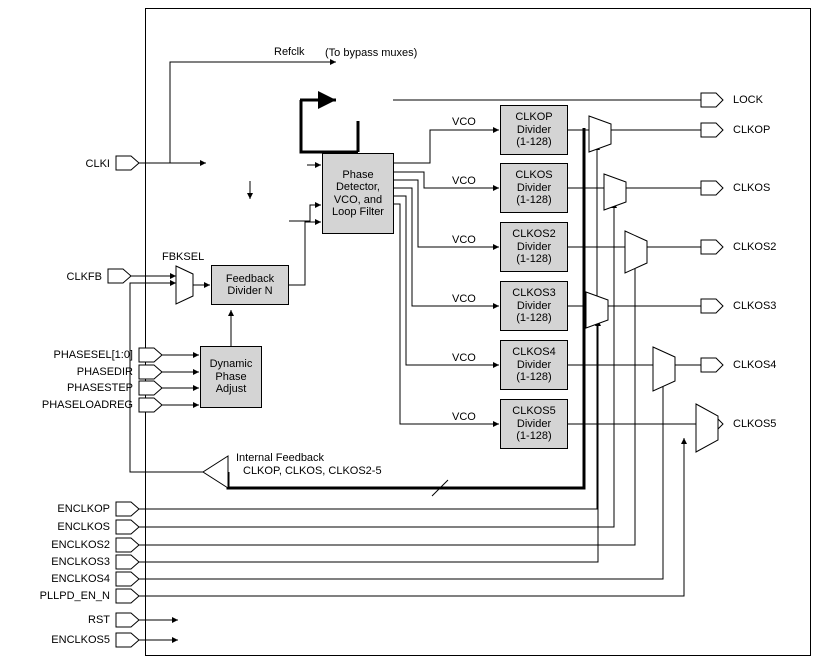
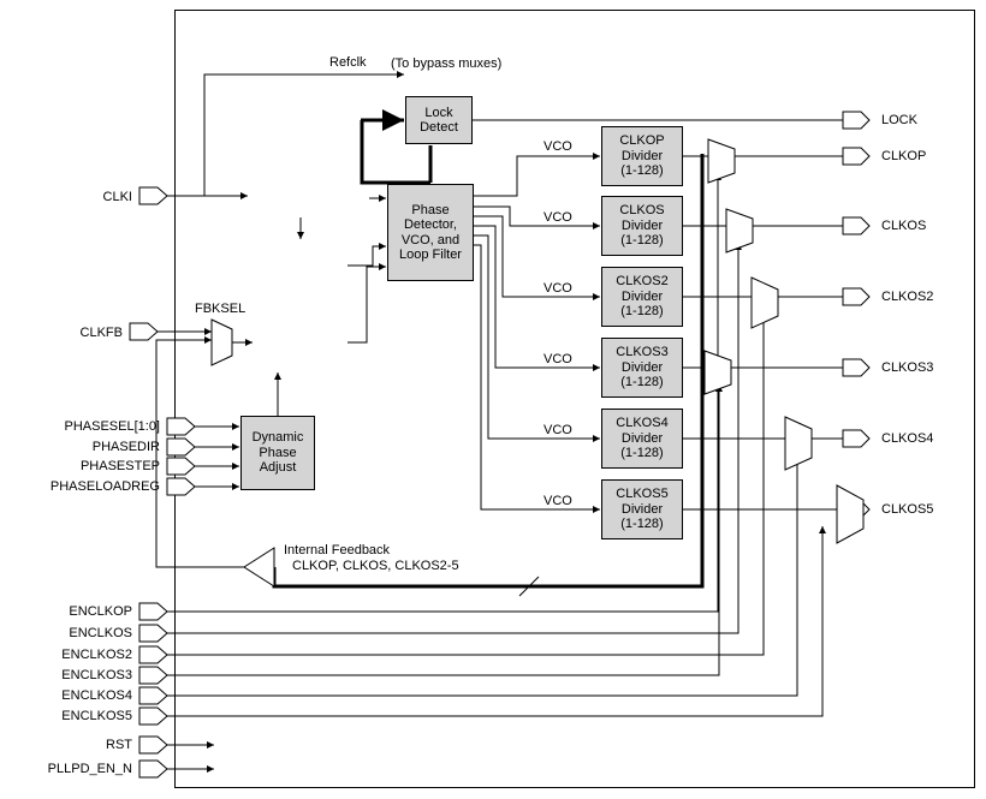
+ Lock
+ Detect
  Phase
  Detector,
  VCO, and
  Loop Filter
- Feedback
- Divider N
  Dynamic
  Phase
  Adjust
  CLKOP
  Divider
  (1-128)
  CLKOS
  Divider
  (1-128)
  CLKOS2
  Divider
  (1-128)
  CLKOS3
  Divider
  (1-128)
  CLKOS4
  Divider
  (1-128)
  CLKOS5
  Divider
  (1-128)
  Refclk
  (To bypass muxes)
  FBKSEL
  Internal Feedback
  CLKOP, CLKOS, CLKOS2-5
  VCO
  VCO
  VCO
  VCO
  VCO
  VCO
  CLKI
  CLKFB
  PHASESEL[1:0]
  PHASEDIR
  PHASESTEP
  PHASELOADREG
  ENCLKOP
  ENCLKOS
  ENCLKOS2
  ENCLKOS3
  ENCLKOS4
- PLLPD_EN_N
+ ENCLKOS5
  RST
- ENCLKOS5
+ PLLPD_EN_N
  LOCK
  CLKOP
  CLKOS
  CLKOS2
  CLKOS3
  CLKOS4
  CLKOS5
